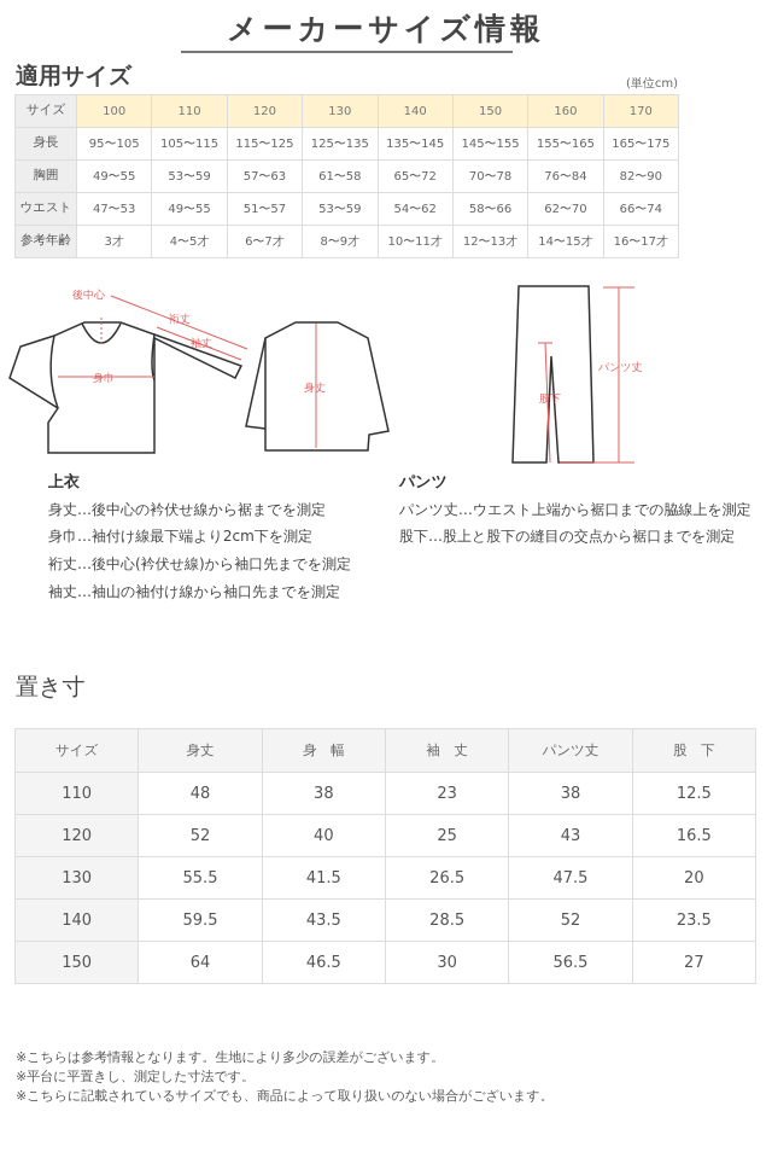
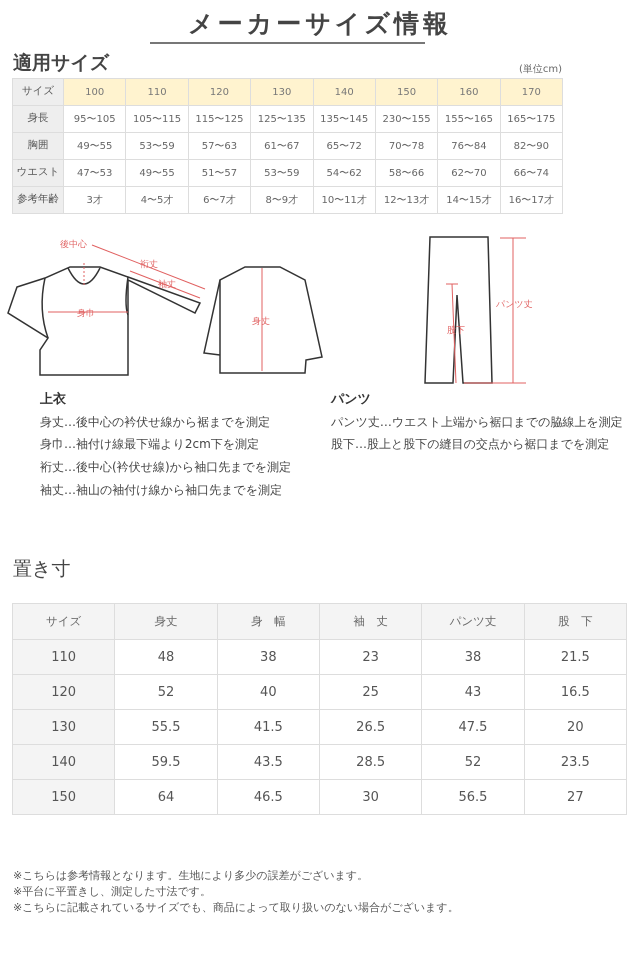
  メーカーサイズ情報
  適用サイズ
  (単位cm)
  サイズ	100	110	120	130	140	150	160	170
- 身長	95〜105	105〜115	115〜125	125〜135	135〜145	145〜155	155〜165	165〜175
+ 身長	95〜105	105〜115	115〜125	125〜135	135〜145	230〜155	155〜165	165〜175
- 胸囲	49〜55	53〜59	57〜63	61〜58	65〜72	70〜78	76〜84	82〜90
+ 胸囲	49〜55	53〜59	57〜63	61〜67	65〜72	70〜78	76〜84	82〜90
  ウエスト	47〜53	49〜55	51〜57	53〜59	54〜62	58〜66	62〜70	66〜74
  参考年齢	3才	4〜5才	6〜7才	8〜9才	10〜11才	12〜13才	14〜15才	16〜17才
  後中心
  裄丈
  袖丈
  身巾
  身丈
  パンツ丈
  股下
  上衣
  身丈…後中心の衿伏せ線から裾までを測定
  身巾…袖付け線最下端より2cm下を測定
  裄丈…後中心(衿伏せ線)から袖口先までを測定
  袖丈…袖山の袖付け線から袖口先までを測定
  パンツ
  パンツ丈…ウエスト上端から裾口までの脇線上を測定
  股下…股上と股下の縫目の交点から裾口までを測定
  置き寸
  サイズ	身丈	身 幅	袖 丈	パンツ丈	股 下
- 110	48	38	23	38	12.5
+ 110	48	38	23	38	21.5
  120	52	40	25	43	16.5
  130	55.5	41.5	26.5	47.5	20
  140	59.5	43.5	28.5	52	23.5
  150	64	46.5	30	56.5	27
  ※こちらは参考情報となります。生地により多少の誤差がございます。
  ※平台に平置きし、測定した寸法です。
  ※こちらに記載されているサイズでも、商品によって取り扱いのない場合がございます。
